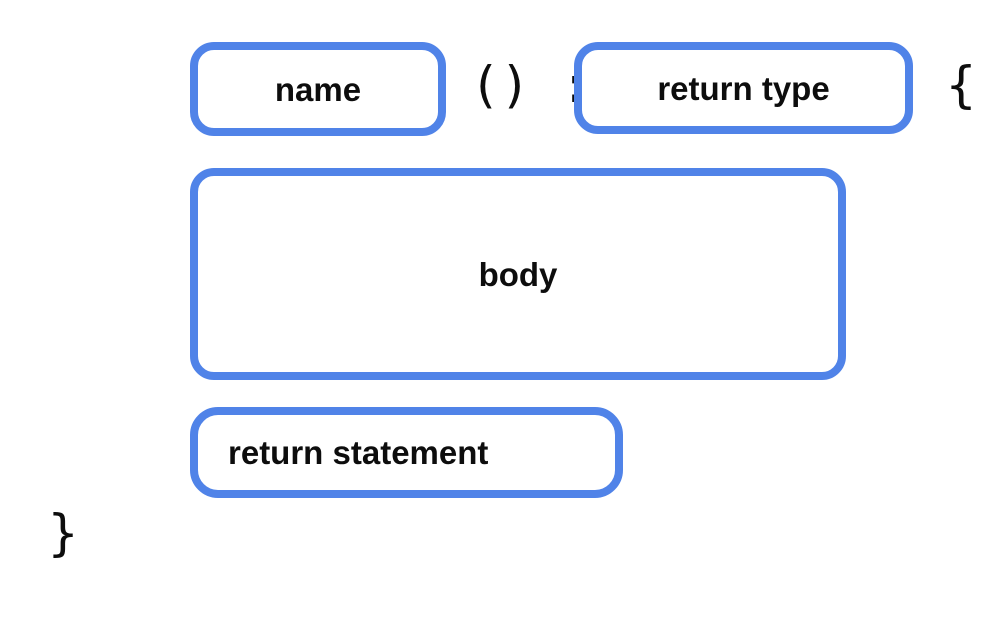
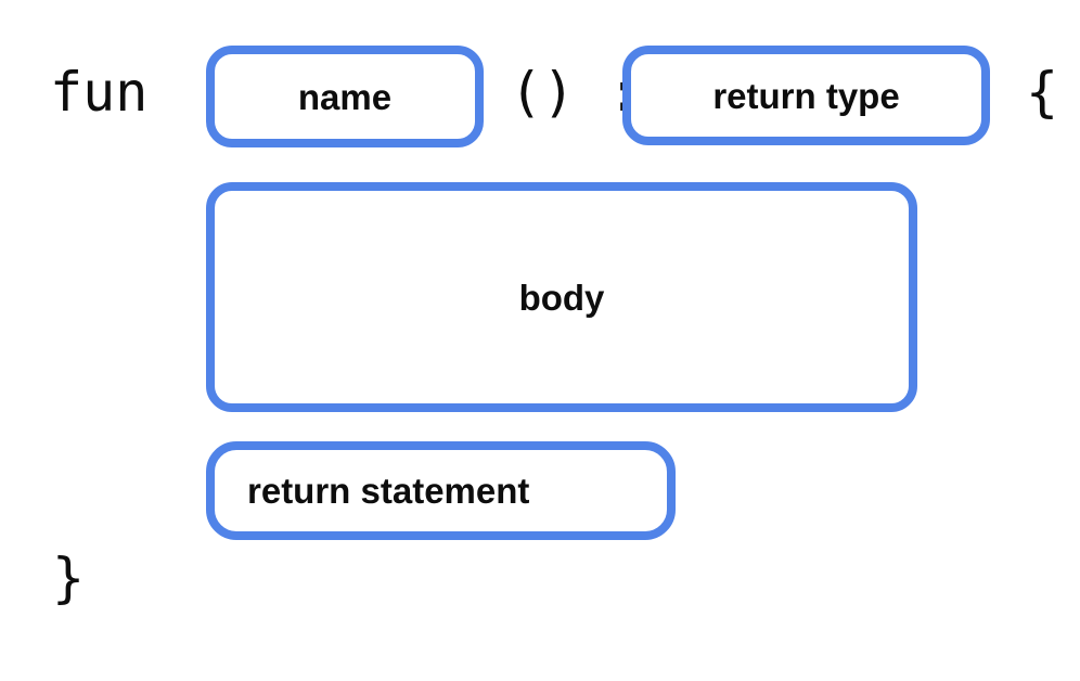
+ fun
  name
  return type
  {
  body
  return statement
  }
